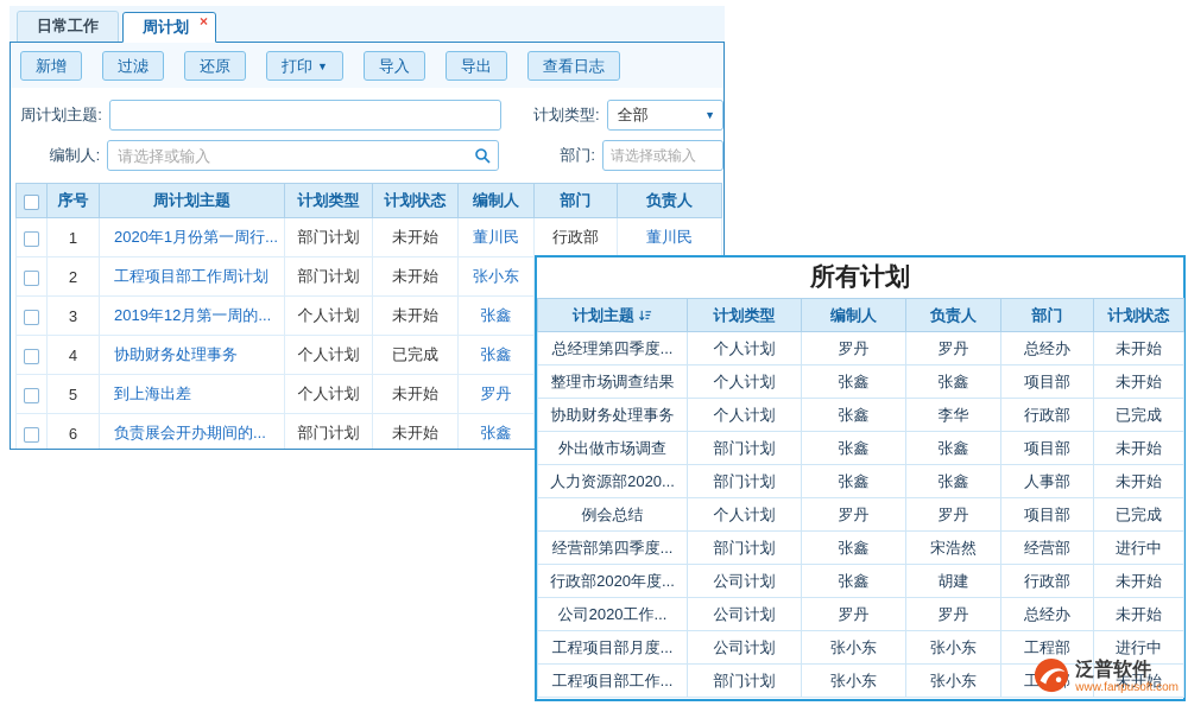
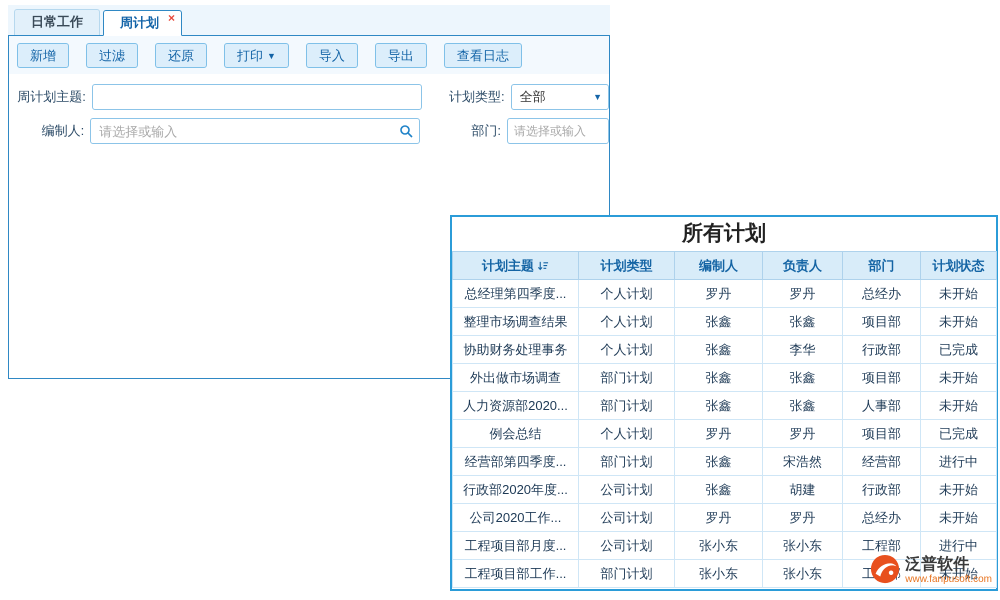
  日常工作
  周计划
  ×
  新增
  过滤
  还原
  打印
  ▼
  导入
  导出
  查看日志
  周计划主题:
  计划类型:
  全部
  ▼
  编制人:
  请选择或输入
  部门:
  请选择或输入
- 	序号	周计划主题	计划类型	计划状态	编制人	部门	负责人
- 	1	2020年1月份第一周行...	部门计划	未开始	董川民	行政部	董川民
- 	2	工程项目部工作周计划	部门计划	未开始	张小东
- 	3	2019年12月第一周的...	个人计划	未开始	张鑫
- 	4	协助财务处理事务	个人计划	已完成	张鑫
- 	5	到上海出差	个人计划	未开始	罗丹
- 	6	负责展会开办期间的...	部门计划	未开始	张鑫
  所有计划
  计划主题	计划类型	编制人	负责人	部门	计划状态
  总经理第四季度...	个人计划	罗丹	罗丹	总经办	未开始
  整理市场调查结果	个人计划	张鑫	张鑫	项目部	未开始
  协助财务处理事务	个人计划	张鑫	李华	行政部	已完成
  外出做市场调查	部门计划	张鑫	张鑫	项目部	未开始
  人力资源部2020...	部门计划	张鑫	张鑫	人事部	未开始
  例会总结	个人计划	罗丹	罗丹	项目部	已完成
  经营部第四季度...	部门计划	张鑫	宋浩然	经营部	进行中
  行政部2020年度...	公司计划	张鑫	胡建	行政部	未开始
  公司2020工作...	公司计划	罗丹	罗丹	总经办	未开始
  工程项目部月度...	公司计划	张小东	张小东	工程部	进行中
  工程项目部工作...	部门计划	张小东	张小东	工	未开始
  泛普软件
  www.fanpusoft.com
